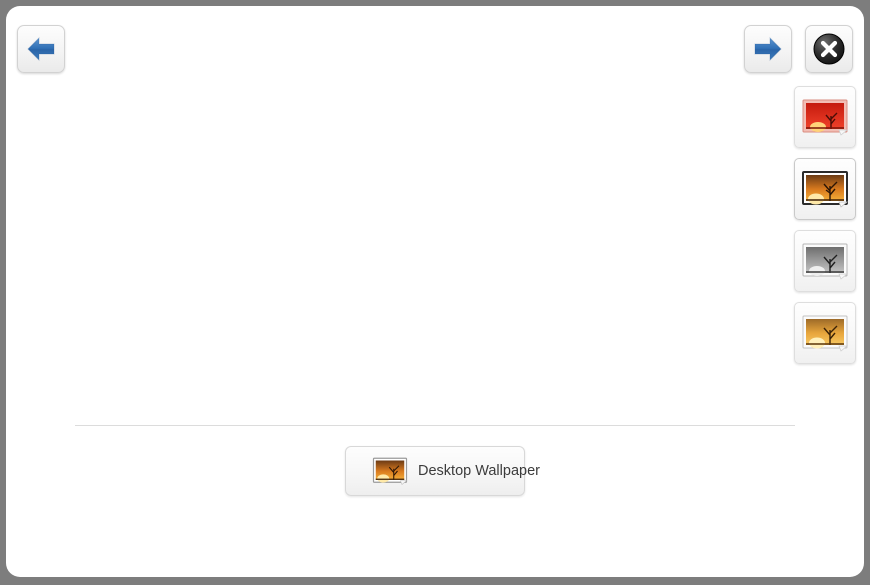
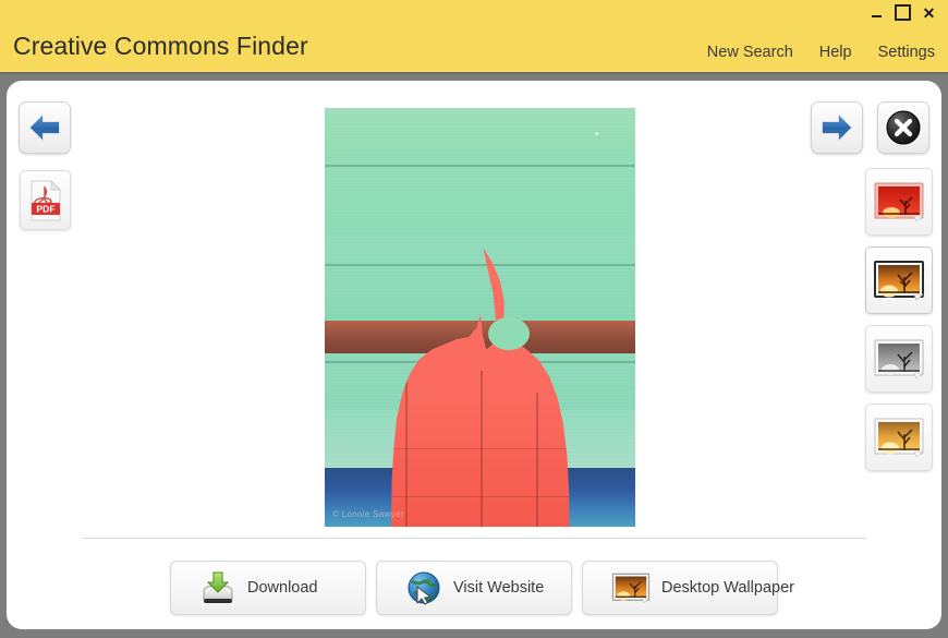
+ ✕
+ Creative Commons Finder
+ New Search
+ Help
+ Settings
+ PDF
+ © Lonnie Sawyer
+ Download
+ Visit Website
  Desktop Wallpaper
